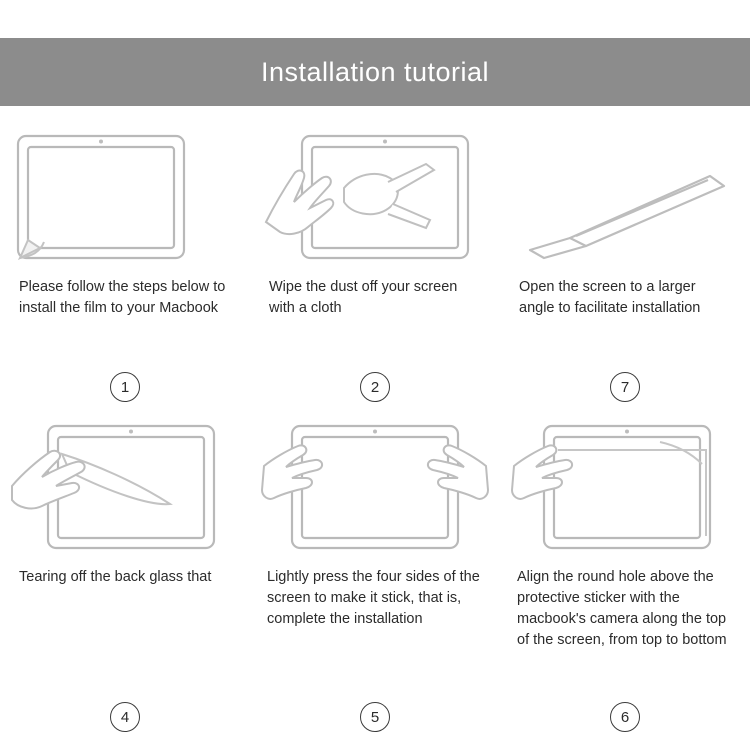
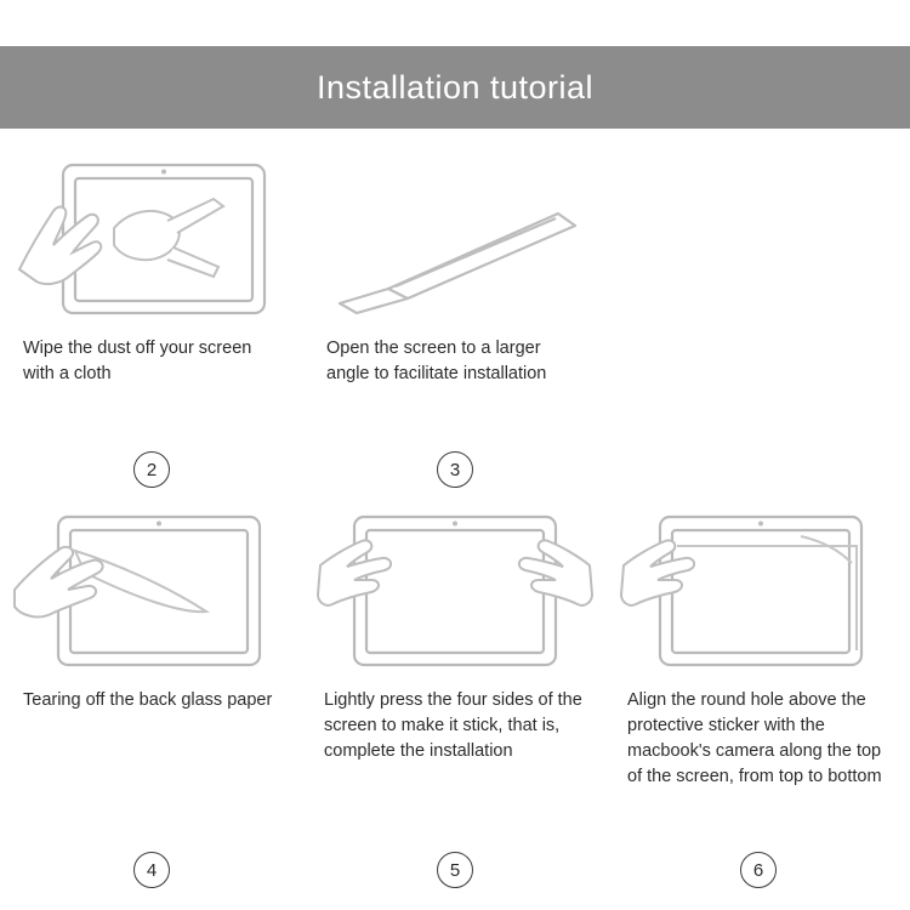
  Installation tutorial
- Please follow the steps below to install the film to your Macbook
- 1
  Wipe the dust off your screen with a cloth
  2
  Open the screen to a larger angle to facilitate installation
- 7
+ 3
- Tearing off the back glass that
+ Tearing off the back glass paper
  4
  Lightly press the four sides of the screen to make it stick, that is, complete the installation
  5
  Align the round hole above the protective sticker with the macbook's camera along the top of the screen, from top to bottom
  6
